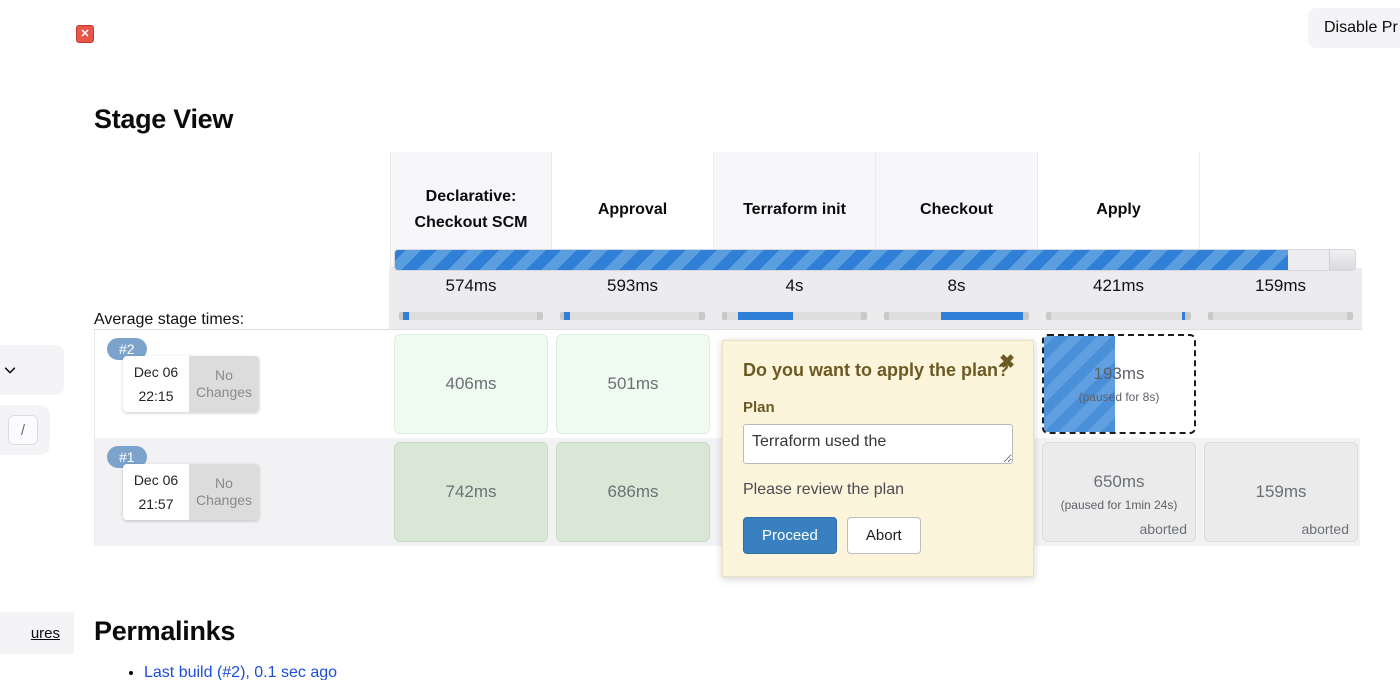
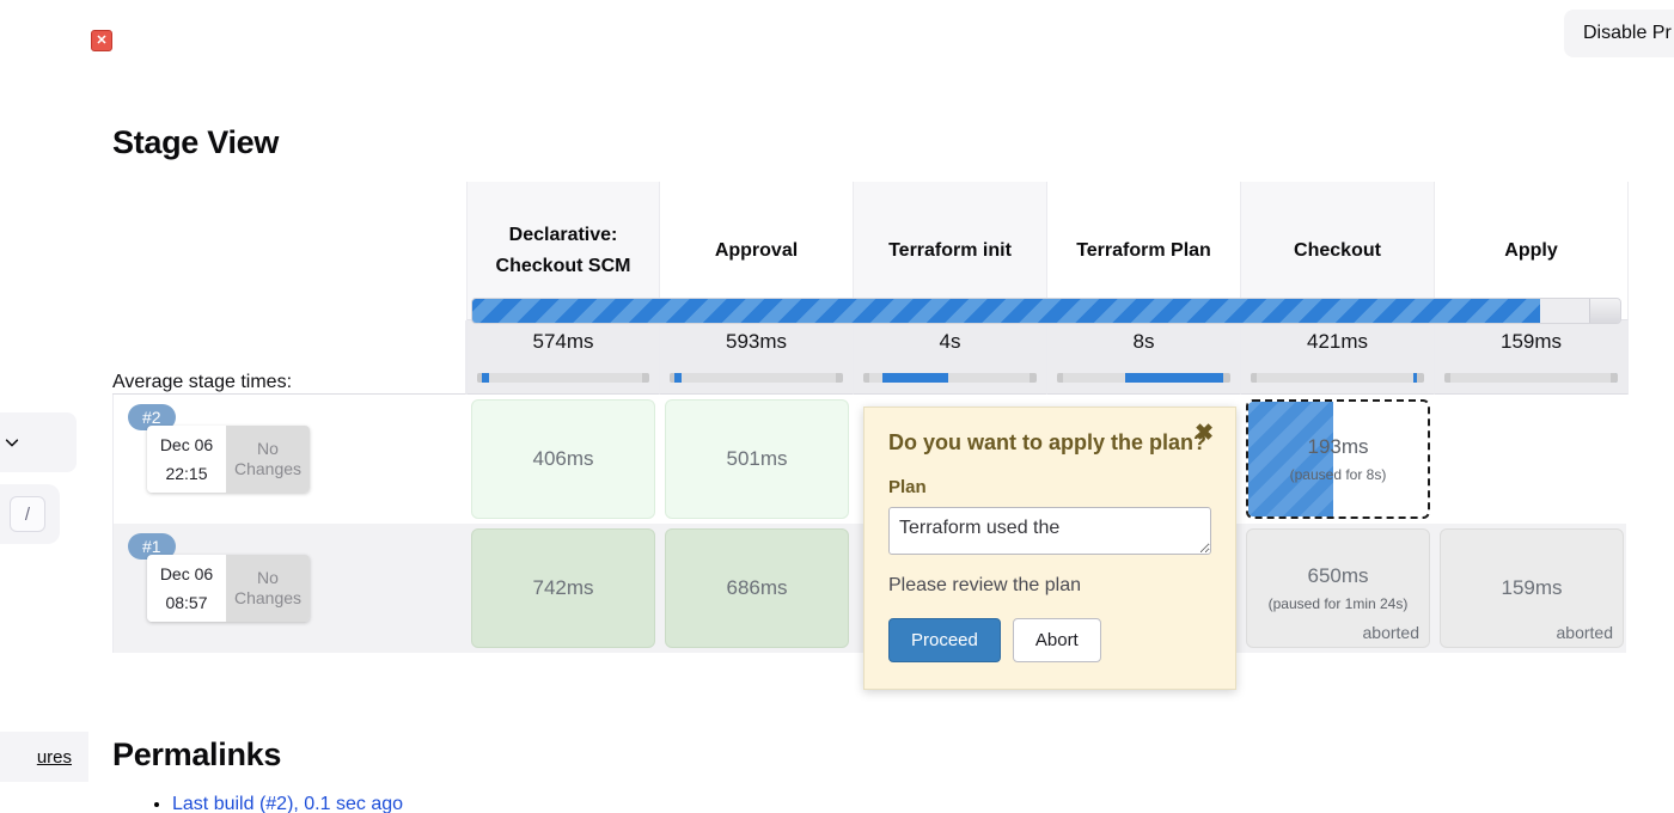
  Disable Pr
  /
  ✕
  ures
  Stage View
  Permalinks
  Last build (#2), 0.1 sec ago
  Declarative: Checkout SCM
  Approval
  Terraform init
+ Terraform Plan
  Checkout
  Apply
  Average stage times:
  574ms
  593ms
  4s
  8s
  421ms
  159ms
  #2
  Dec 06
  22:15
  No
  Changes
  406ms
  501ms
  193ms
  (paused for 8s)
  #1
  Dec 06
- 21:57
+ 08:57
  No
  Changes
  742ms
  686ms
  650ms
  (paused for 1min 24s)
  aborted
  159ms
  aborted
  ✖
  Do you want to apply the plan?
  Plan
  Terraform used the
  Please review the plan
  Proceed
  Abort
